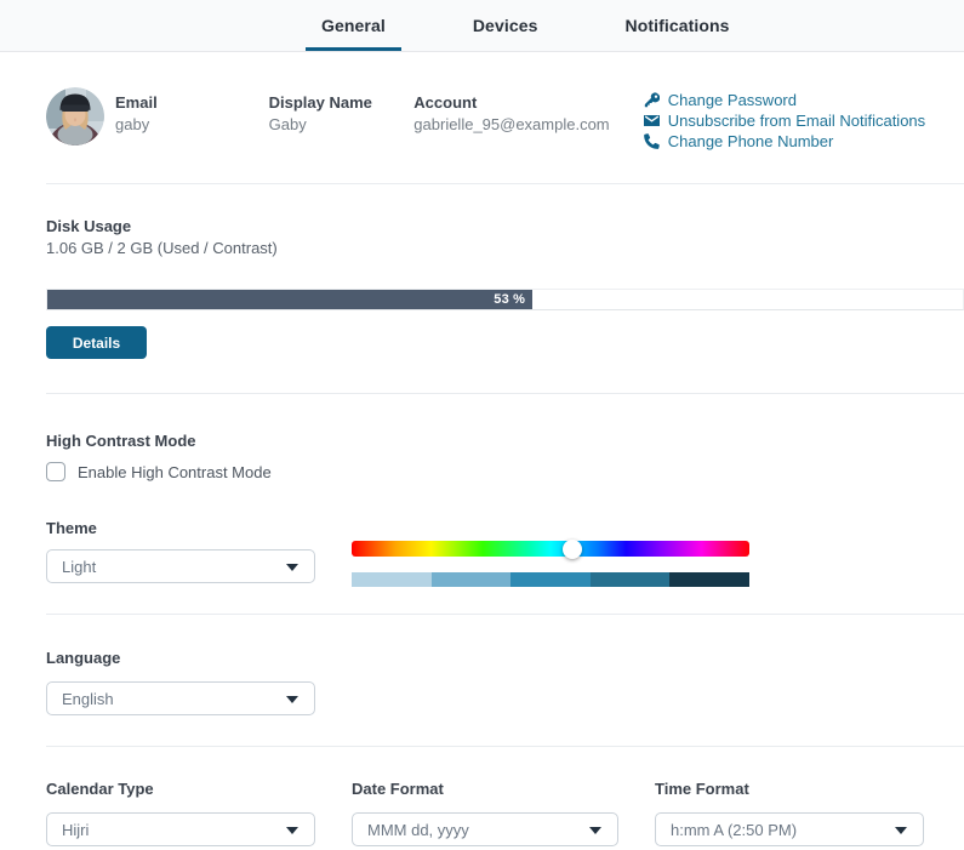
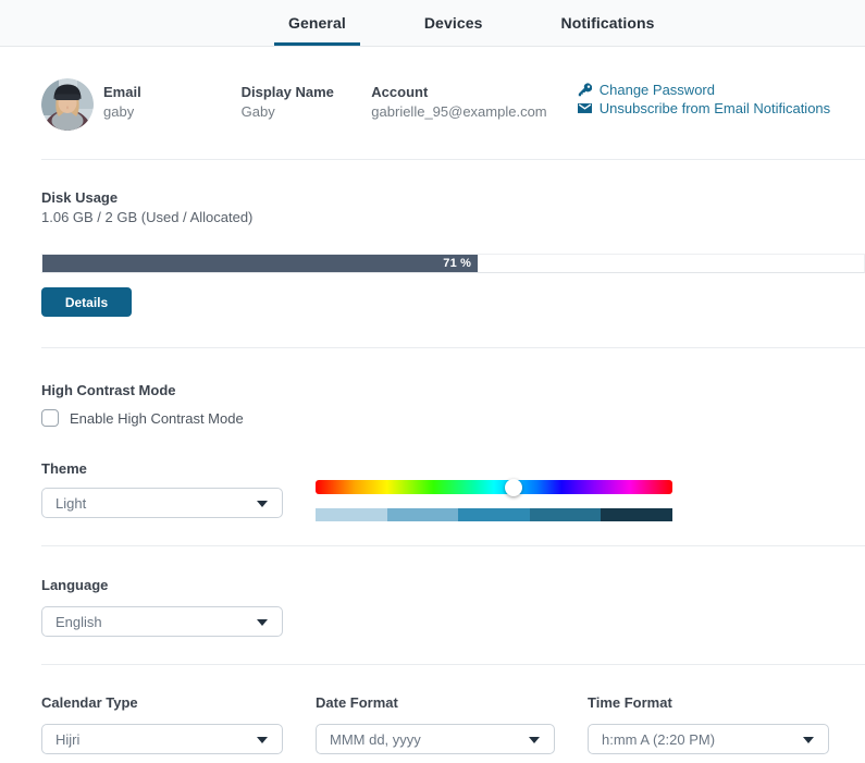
  General
  Devices
  Notifications
  Email
  gaby
  Display Name
  Gaby
  Account
  gabrielle_95@example.com
  Change Password
  Unsubscribe from Email Notifications
- Change Phone Number
  Disk Usage
- 1.06 GB / 2 GB (Used / Contrast)
+ 1.06 GB / 2 GB (Used / Allocated)
- 53 %
+ 71 %
  Details
  High Contrast Mode
  Enable High Contrast Mode
  Theme
  Light
  Language
  English
  Calendar Type
  Hijri
  Date Format
  MMM dd, yyyy
  Time Format
- h:mm A (2:50 PM)
+ h:mm A (2:20 PM)
